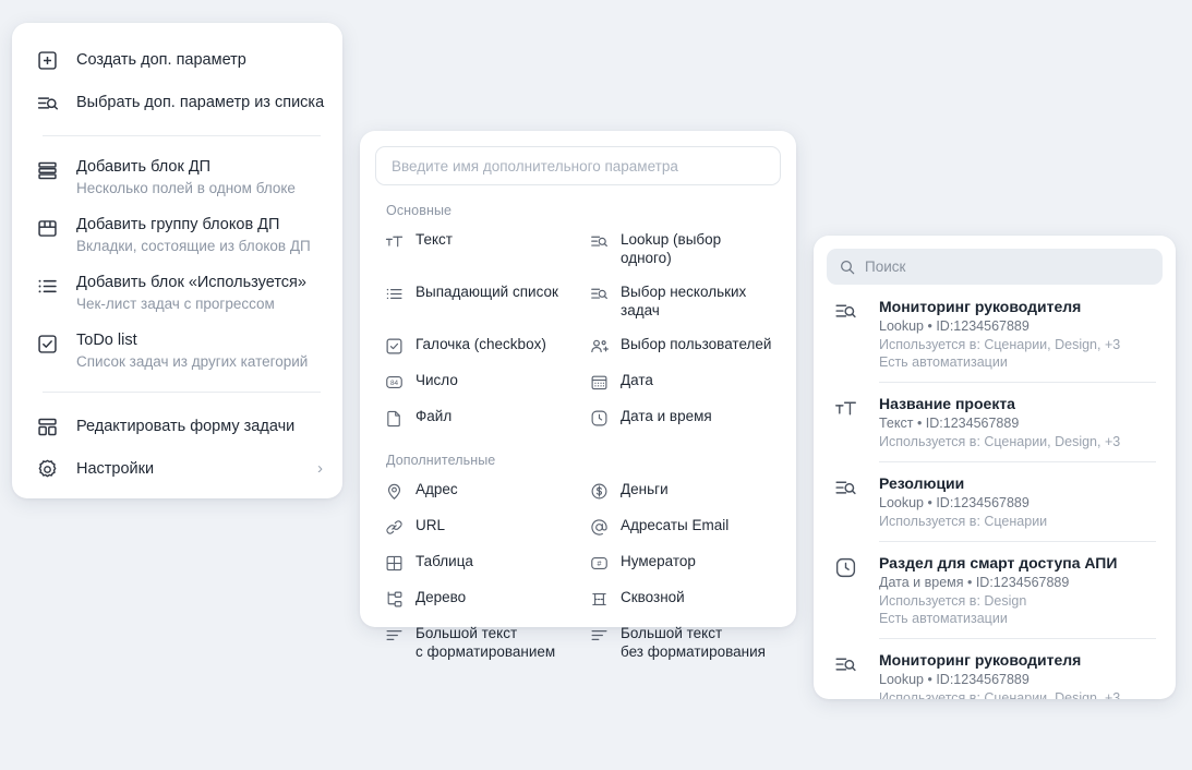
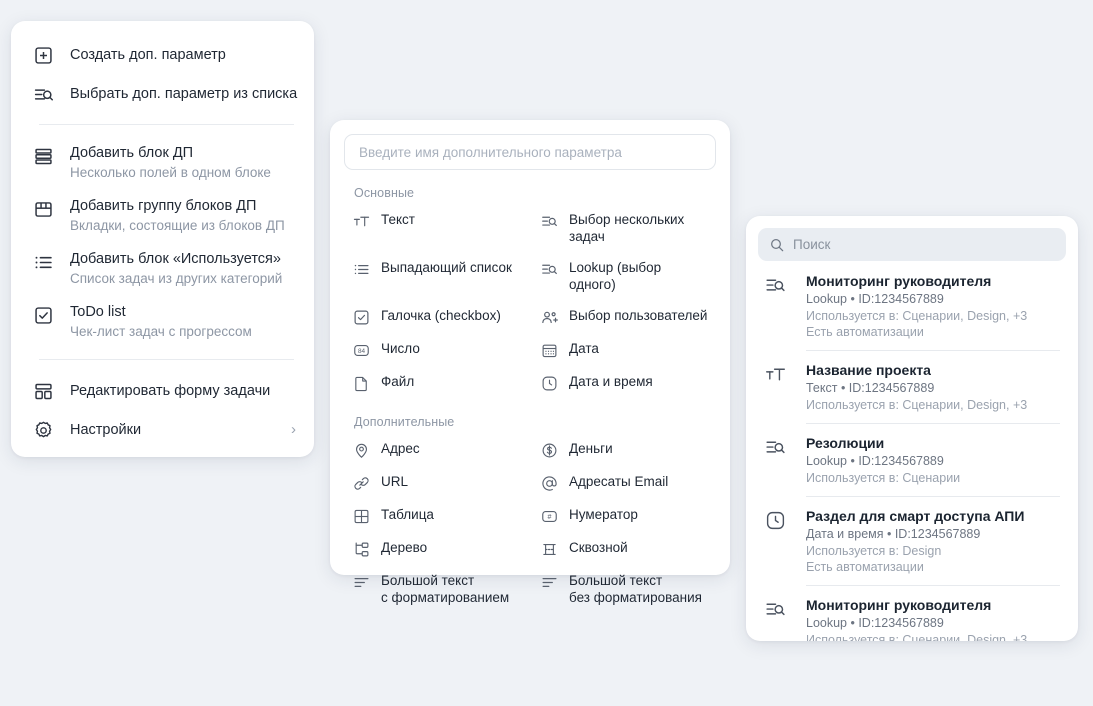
  Создать доп. параметр
  Выбрать доп. параметр из списка
  Добавить блок ДП
  Несколько полей в одном блоке
  Добавить группу блоков ДП
  Вкладки, состоящие из блоков ДП
  Добавить блок «Используется»
- Чек-лист задач с прогрессом
+ Список задач из других категорий
  ToDo list
- Список задач из других категорий
+ Чек-лист задач с прогрессом
  Редактировать форму задачи
  Настройки
  ›
  Введите имя дополнительного параметра
  Основные
  Текст
- Lookup (выбор одного)
+ Выбор нескольких задач
  Выпадающий список
- Выбор нескольких задач
+ Lookup (выбор одного)
  Галочка (checkbox)
  Выбор пользователей
  Число
  Дата
  Файл
  Дата и время
  Дополнительные
  Адрес
  Деньги
  URL
  Адресаты Email
  Таблица
  #
  Нумератор
  Дерево
  Сквозной
  Большой текст
  с форматированием
  Большой текст
  без форматирования
  Поиск
  Мониторинг руководителя
  Lookup • ID:1234567889
  Используется в: Сценарии, Design, +3
  Есть автоматизации
  Название проекта
  Текст • ID:1234567889
  Используется в: Сценарии, Design, +3
  Резолюции
  Lookup • ID:1234567889
  Используется в: Сценарии
  Раздел для смарт доступа АПИ
  Дата и время • ID:1234567889
  Используется в: Design
  Есть автоматизации
  Мониторинг руководителя
  Lookup • ID:1234567889
  Используется в: Сценарии, Design, +3
